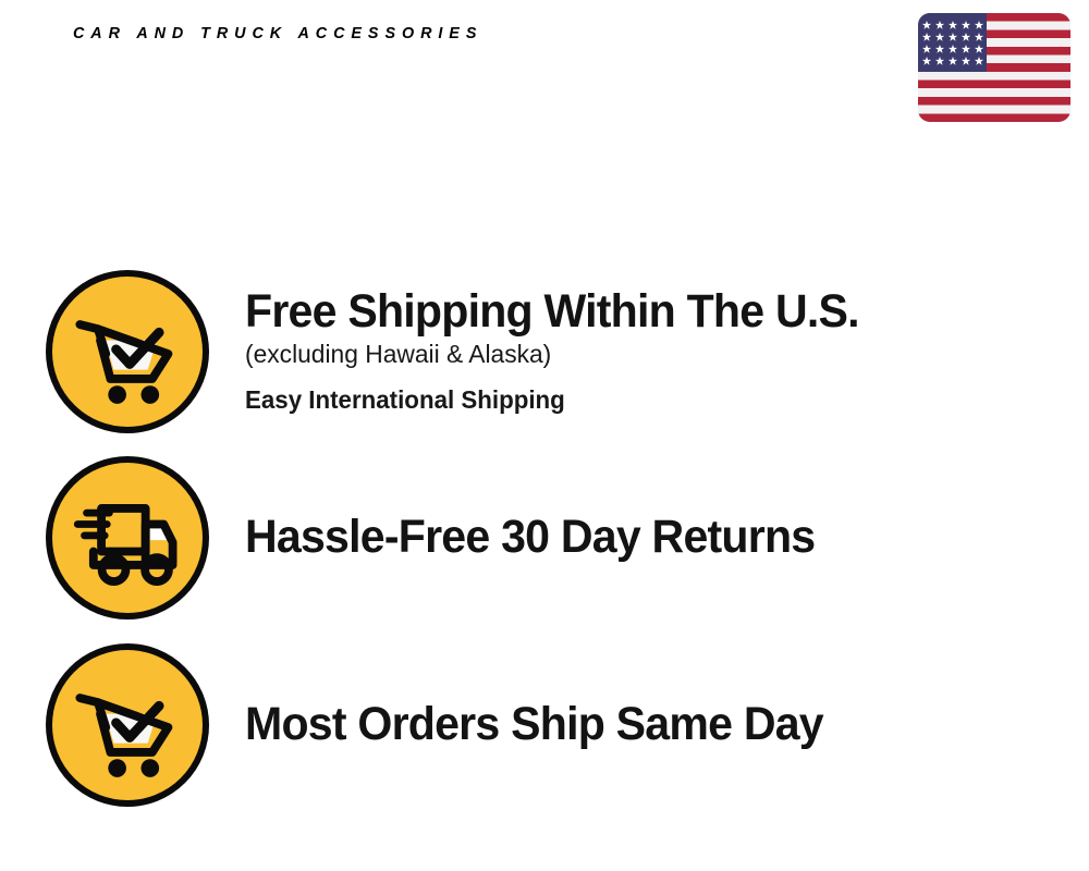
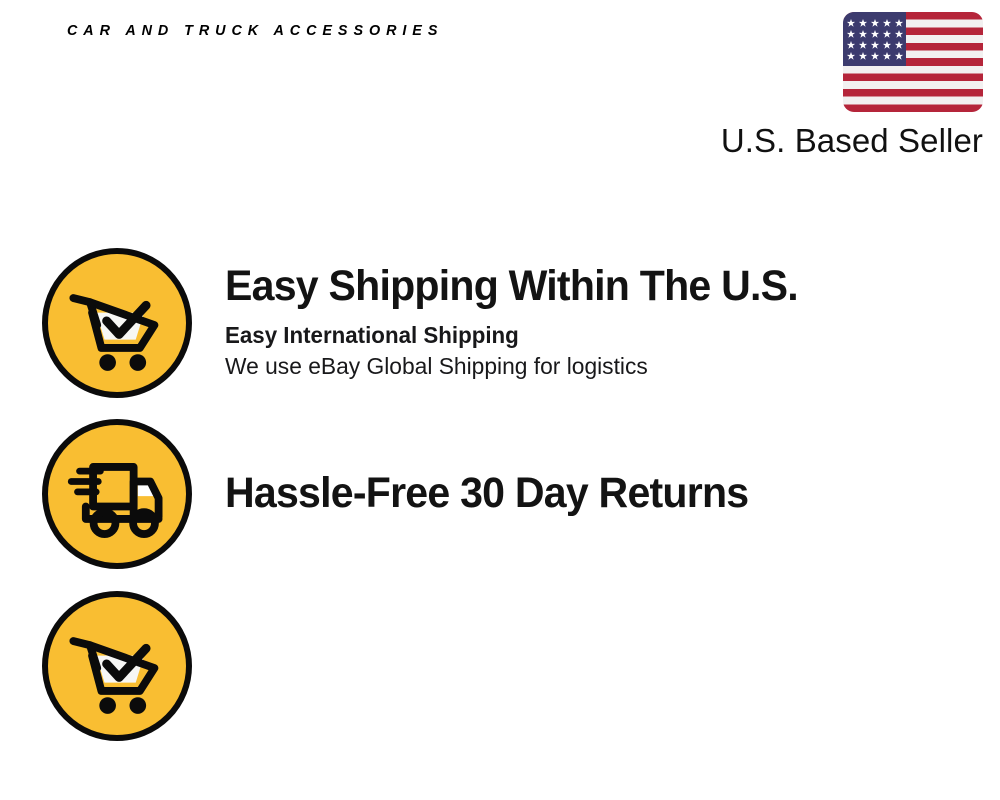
  CAR AND TRUCK ACCESSORIES
+ U.S. Based Seller
- Free Shipping Within The U.S.
+ Easy Shipping Within The U.S.
- (excluding Hawaii & Alaska)
  Easy International Shipping
+ We use eBay Global Shipping for logistics
  Hassle-Free 30 Day Returns
- Most Orders Ship Same Day
